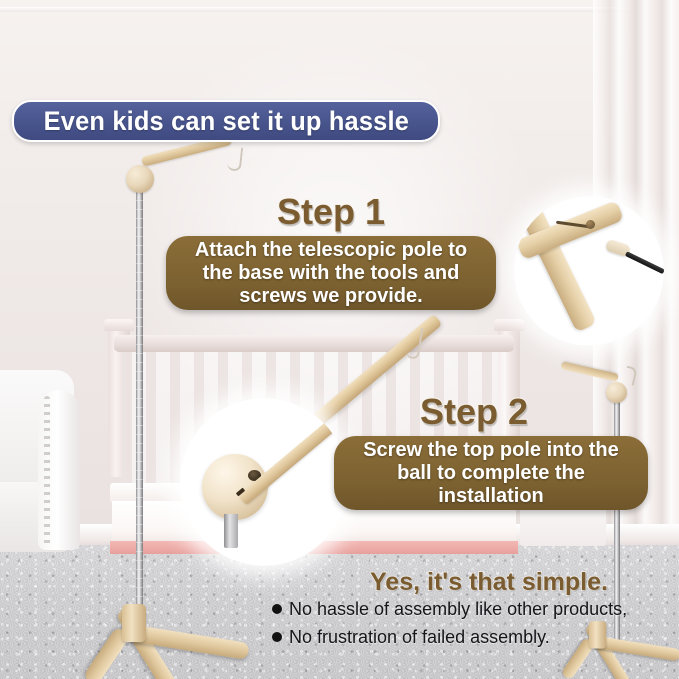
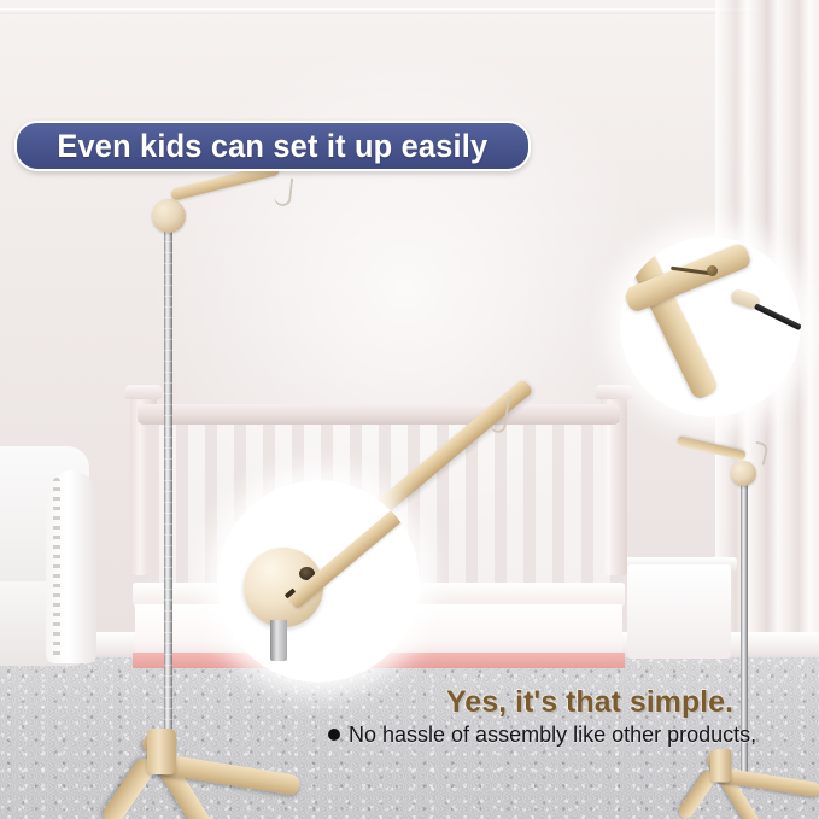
- Even kids can set it up hassle
+ Even kids can set it up easily
- Step 1
- Attach the telescopic pole to the base with the tools and screws we provide.
- Step 2
- Screw the top pole into the ball to complete the installation
  Yes, it's that simple.
  No hassle of assembly like other products,
- No frustration of failed assembly.
